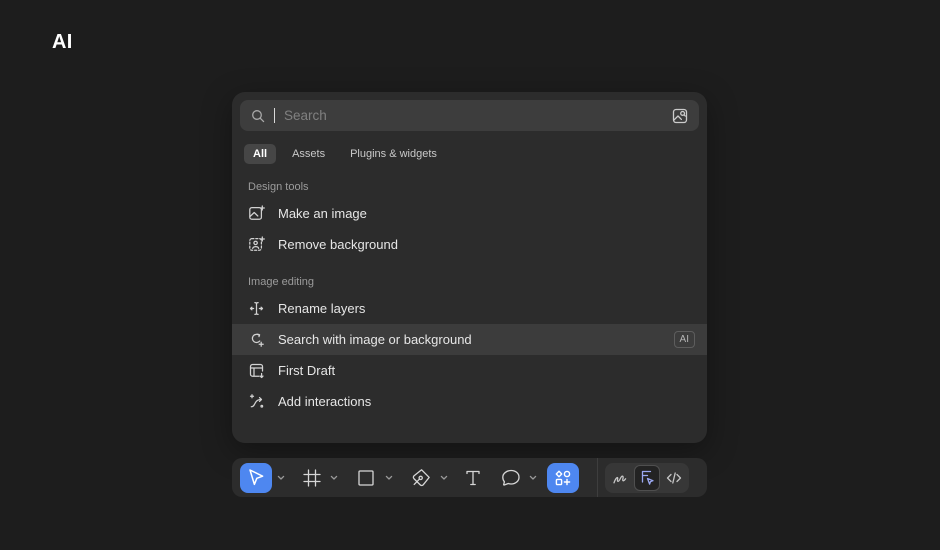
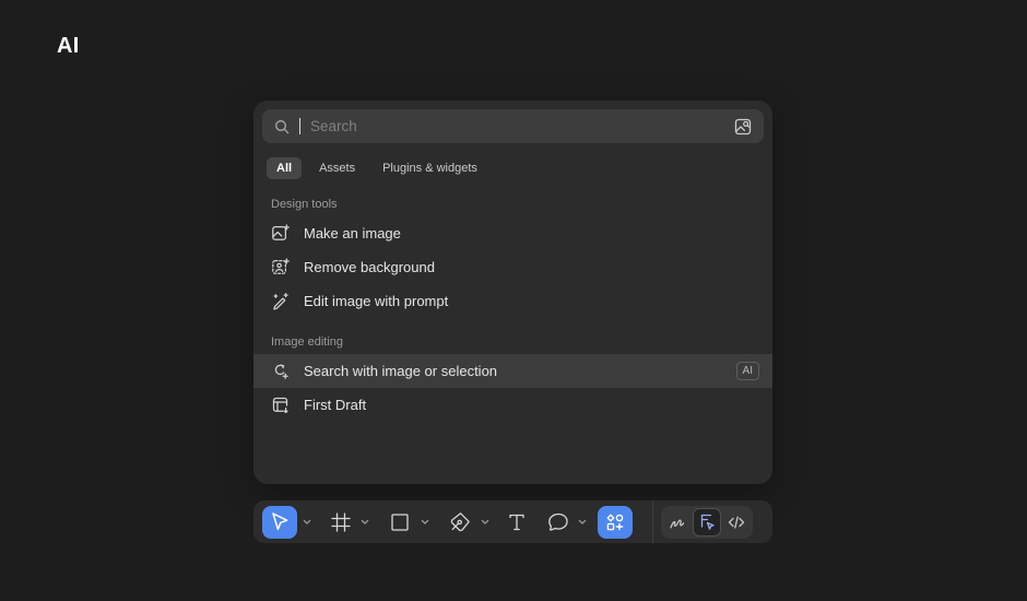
  AI
  Search
  All
  Assets
  Plugins & widgets
  Design tools
  Make an image
  Remove background
+ Edit image with prompt
  Image editing
- Rename layers
- Search with image or background
+ Search with image or selection
  AI
  First Draft
- Add interactions
